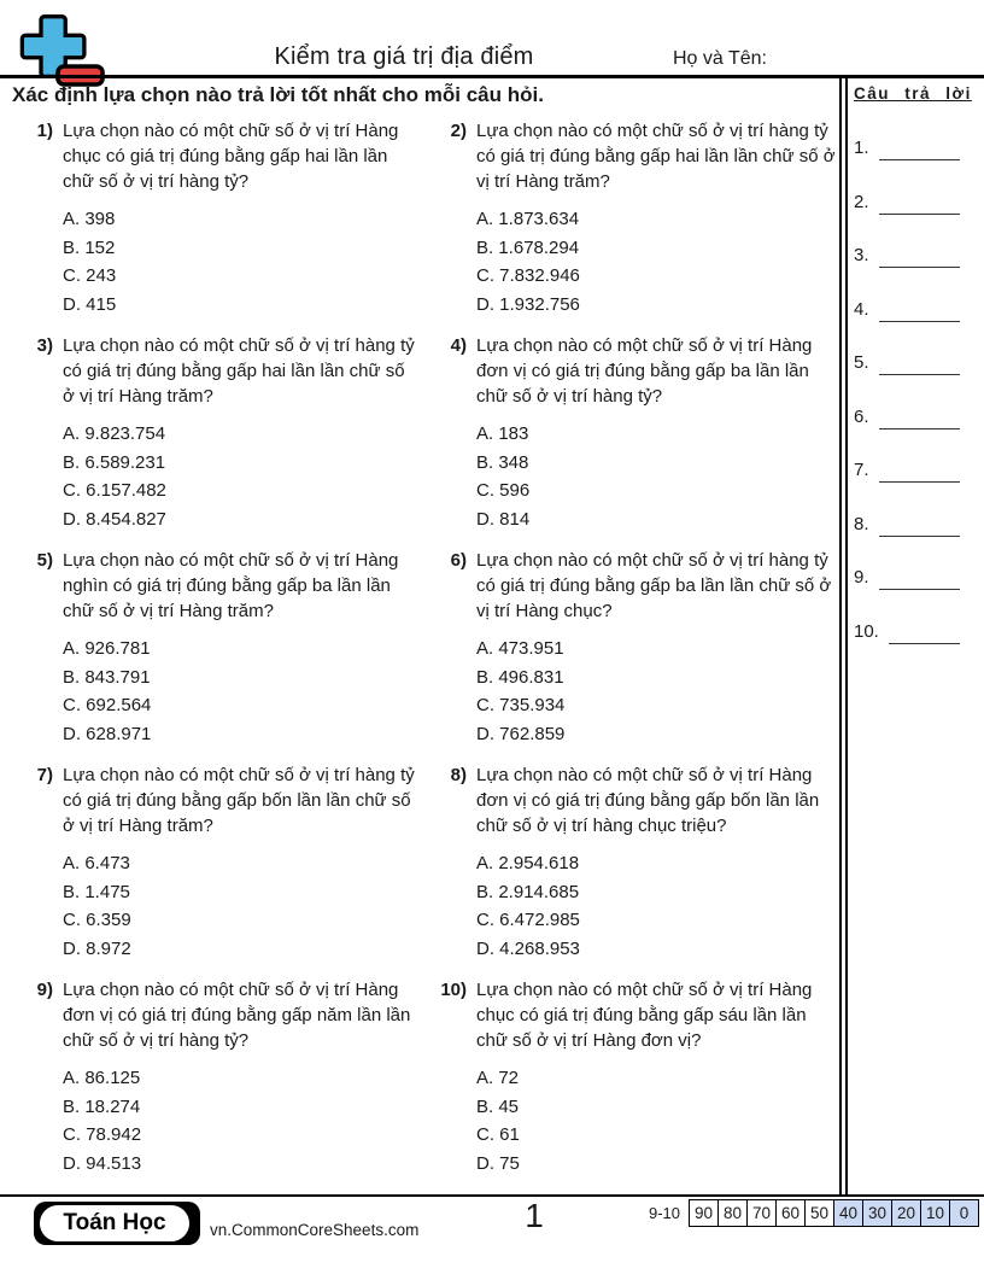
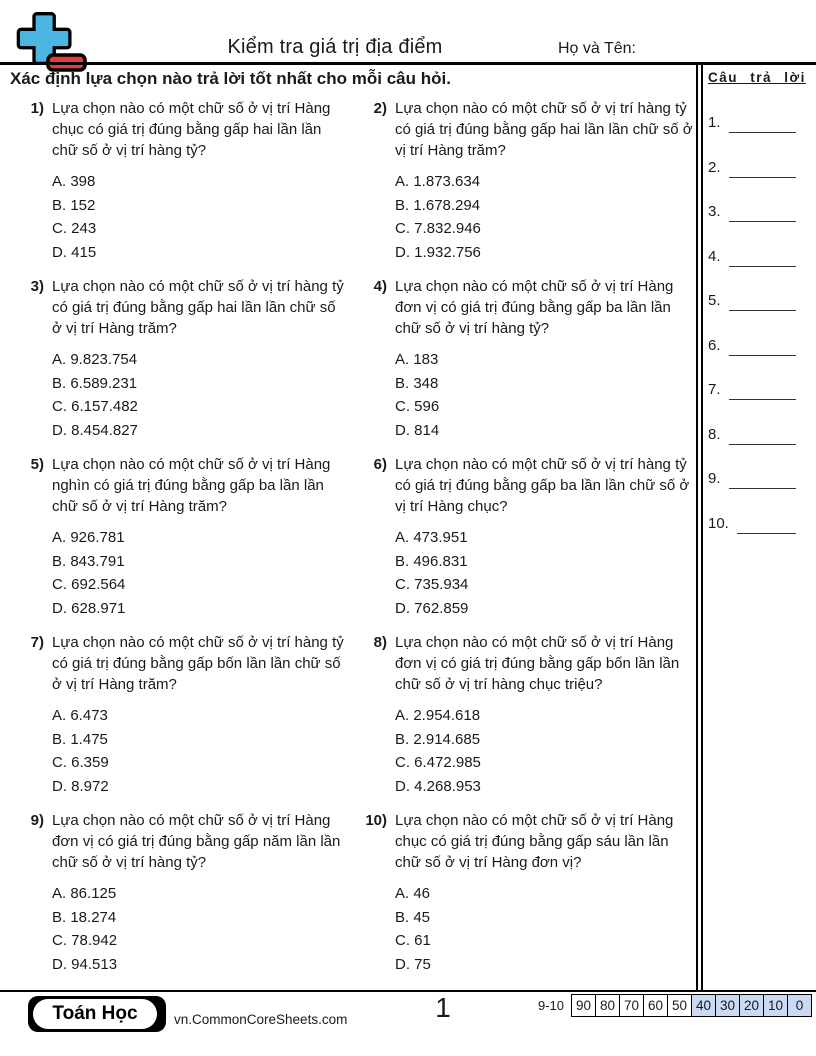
  Kiểm tra giá trị địa điểm
  Họ và Tên:
  Xác định lựa chọn nào trả lời tốt nhất cho mỗi câu hỏi.
  1)
  Lựa chọn nào có một chữ số ở vị trí Hàng chục có giá trị đúng bằng gấp hai lần lần chữ số ở vị trí hàng tỷ?
  A. 398
  B. 152
  C. 243
  D. 415
  2)
  Lựa chọn nào có một chữ số ở vị trí hàng tỷ có giá trị đúng bằng gấp hai lần lần chữ số ở vị trí Hàng trăm?
  A. 1.873.634
  B. 1.678.294
  C. 7.832.946
  D. 1.932.756
  3)
  Lựa chọn nào có một chữ số ở vị trí hàng tỷ có giá trị đúng bằng gấp hai lần lần chữ số ở vị trí Hàng trăm?
  A. 9.823.754
  B. 6.589.231
  C. 6.157.482
  D. 8.454.827
  4)
  Lựa chọn nào có một chữ số ở vị trí Hàng đơn vị có giá trị đúng bằng gấp ba lần lần chữ số ở vị trí hàng tỷ?
  A. 183
  B. 348
  C. 596
  D. 814
  5)
  Lựa chọn nào có một chữ số ở vị trí Hàng nghìn có giá trị đúng bằng gấp ba lần lần chữ số ở vị trí Hàng trăm?
  A. 926.781
  B. 843.791
  C. 692.564
  D. 628.971
  6)
  Lựa chọn nào có một chữ số ở vị trí hàng tỷ có giá trị đúng bằng gấp ba lần lần chữ số ở vị trí Hàng chục?
  A. 473.951
  B. 496.831
  C. 735.934
  D. 762.859
  7)
  Lựa chọn nào có một chữ số ở vị trí hàng tỷ có giá trị đúng bằng gấp bốn lần lần chữ số ở vị trí Hàng trăm?
  A. 6.473
  B. 1.475
  C. 6.359
  D. 8.972
  8)
  Lựa chọn nào có một chữ số ở vị trí Hàng đơn vị có giá trị đúng bằng gấp bốn lần lần chữ số ở vị trí hàng chục triệu?
  A. 2.954.618
  B. 2.914.685
  C. 6.472.985
  D. 4.268.953
  9)
  Lựa chọn nào có một chữ số ở vị trí Hàng đơn vị có giá trị đúng bằng gấp năm lần lần chữ số ở vị trí hàng tỷ?
  A. 86.125
  B. 18.274
  C. 78.942
  D. 94.513
  10)
  Lựa chọn nào có một chữ số ở vị trí Hàng chục có giá trị đúng bằng gấp sáu lần lần chữ số ở vị trí Hàng đơn vị?
- A. 72
+ A. 46
  B. 45
  C. 61
  D. 75
  Câu trả lời
  1.
  2.
  3.
  4.
  5.
  6.
  7.
  8.
  9.
  10.
  Toán Học
  vn.CommonCoreSheets.com
  1
  9-10
  90
  80
  70
  60
  50
  40
  30
  20
  10
  0
